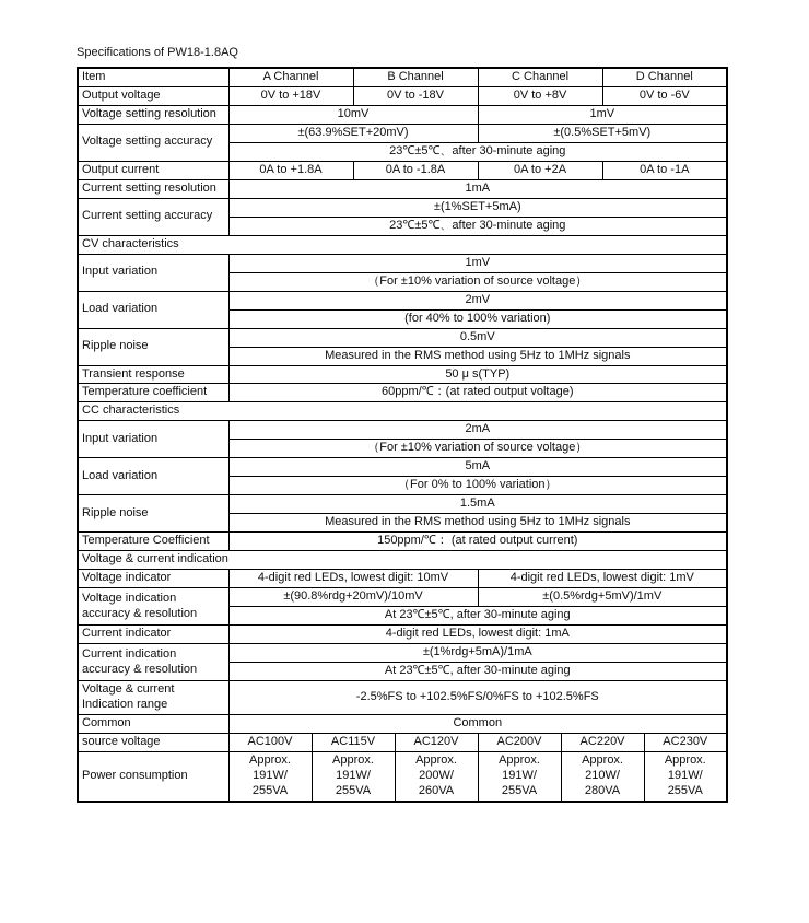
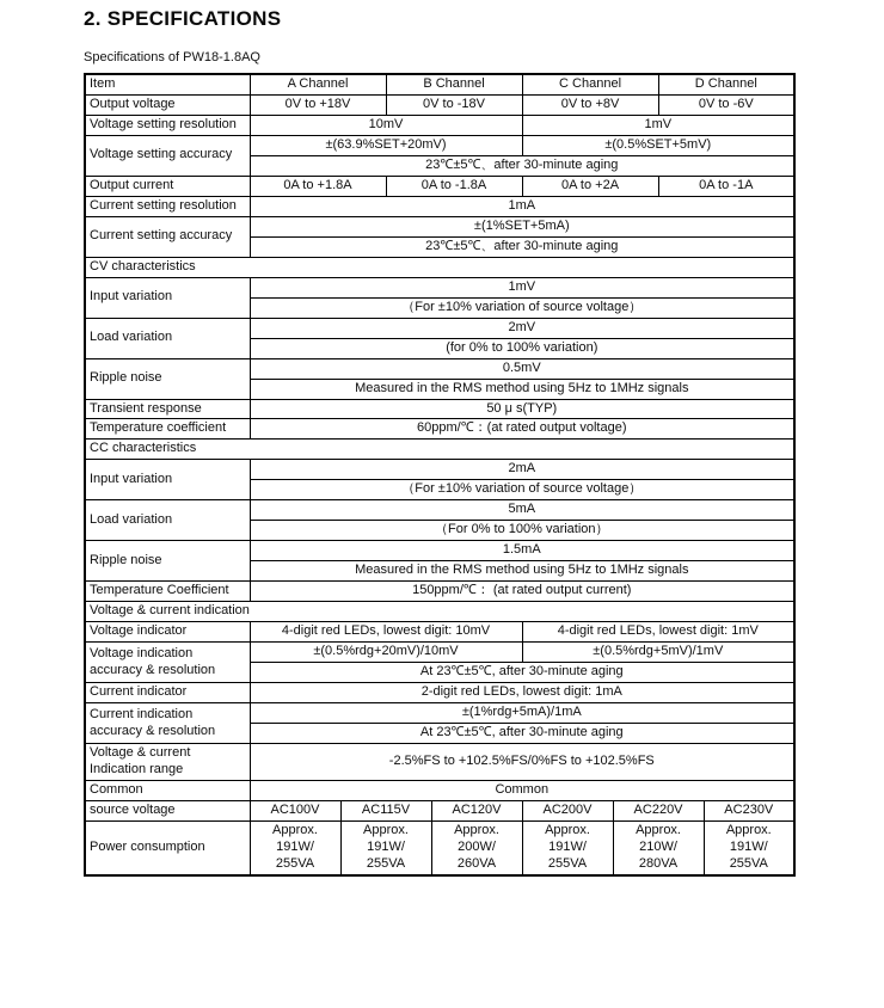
+ 2. SPECIFICATIONS
  Specifications of PW18-1.8AQ
  Item	A Channel	B Channel	C Channel	D Channel
  Output voltage	0V to +18V	0V to -18V	0V to +8V	0V to -6V
  Voltage setting resolution	10mV	1mV
  Voltage setting accuracy	±(63.9%SET+20mV)	±(0.5%SET+5mV)
  23℃±5℃、after 30-minute aging
  Output current	0A to +1.8A	0A to -1.8A	0A to +2A	0A to -1A
  Current setting resolution	1mA
  Current setting accuracy	±(1%SET+5mA)
  23℃±5℃、after 30-minute aging
  CV characteristics
  Input variation	1mV
  （For ±10% variation of source voltage）
  Load variation	2mV
- (for 40% to 100% variation)
+ (for 0% to 100% variation)
  Ripple noise	0.5mV
  Measured in the RMS method using 5Hz to 1MHz signals
  Transient response	50 μ s(TYP)
  Temperature coefficient	60ppm/℃：(at rated output voltage)
  CC characteristics
  Input variation	2mA
  （For ±10% variation of source voltage）
  Load variation	5mA
  （For 0% to 100% variation）
  Ripple noise	1.5mA
  Measured in the RMS method using 5Hz to 1MHz signals
  Temperature Coefficient	150ppm/℃： (at rated output current)
  Voltage & current indication
  Voltage indicator	4-digit red LEDs, lowest digit: 10mV	4-digit red LEDs, lowest digit: 1mV
- Voltage indication accuracy & resolution	±(90.8%rdg+20mV)/10mV	±(0.5%rdg+5mV)/1mV
+ Voltage indication accuracy & resolution	±(0.5%rdg+20mV)/10mV	±(0.5%rdg+5mV)/1mV
  At 23℃±5℃, after 30-minute aging
- Current indicator	4-digit red LEDs, lowest digit: 1mA
+ Current indicator	2-digit red LEDs, lowest digit: 1mA
  Current indication accuracy & resolution	±(1%rdg+5mA)/1mA
  At 23℃±5℃, after 30-minute aging
  Voltage & current Indication range	-2.5%FS to +102.5%FS/0%FS to +102.5%FS
  Common	Common
  source voltage	AC100V	AC115V	AC120V	AC200V	AC220V	AC230V
  Power consumption	Approx. 191W/ 255VA	Approx. 191W/ 255VA	Approx. 200W/ 260VA	Approx. 191W/ 255VA	Approx. 210W/ 280VA	Approx. 191W/ 255VA
